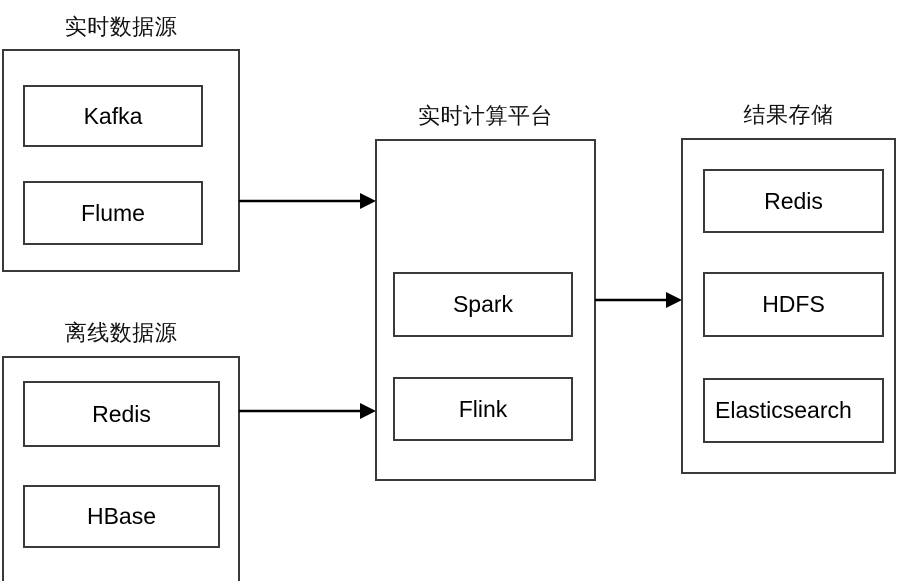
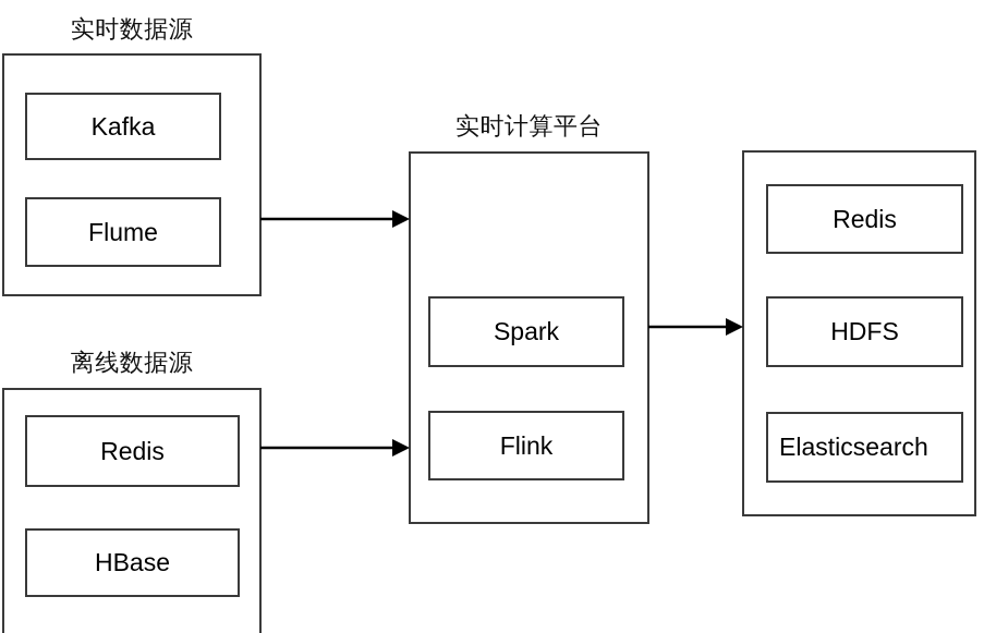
  实时数据源
  Kafka
  Flume
  离线数据源
  Redis
  HBase
  实时计算平台
  Spark
  Flink
- 结果存储
  Redis
  HDFS
  Elasticsearch
